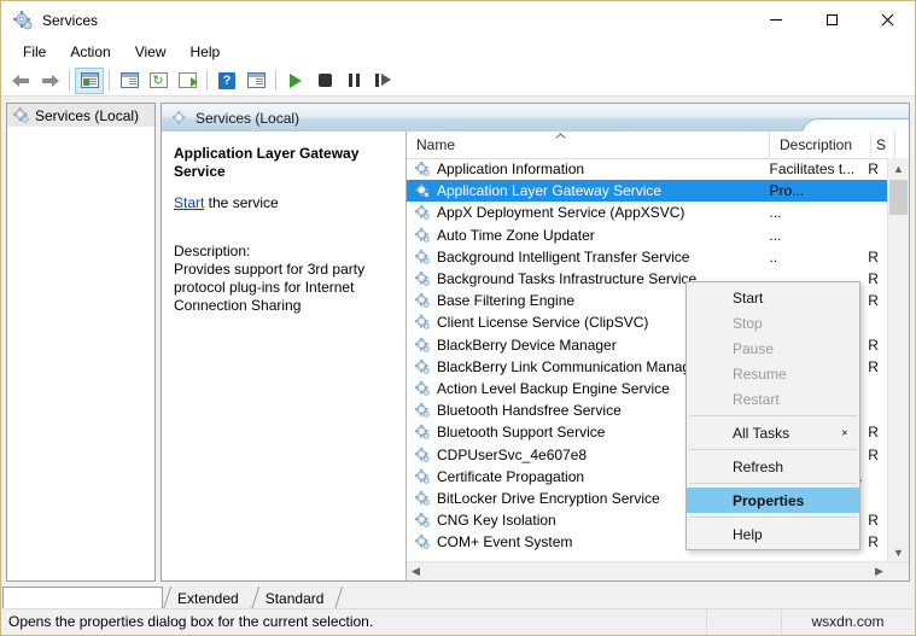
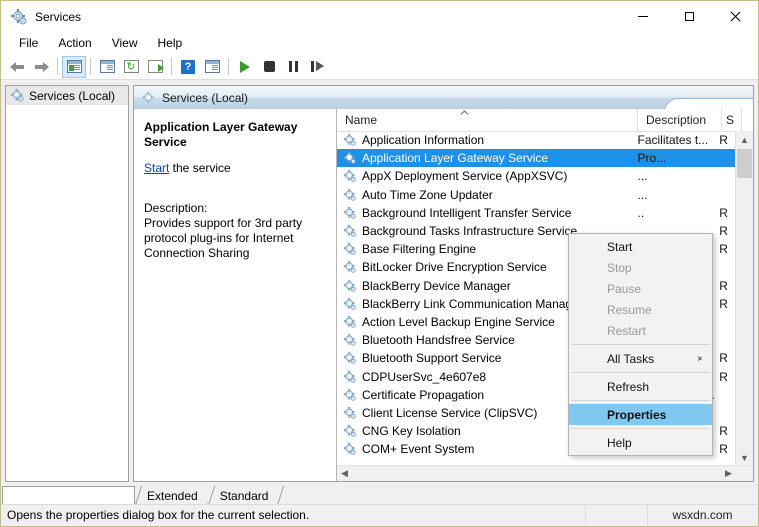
  Services
  File
  Action
  View
  Help
  ↻
  ?
  Services (Local)
  Services (Local)
  Application Layer Gateway Service
  Start the service
  Description:
  Provides support for 3rd party protocol plug-ins for Internet Connection Sharing
  Name
  Description
  S
  Application Information
  Facilitates t...
  R
  Application Layer Gateway Service
  Pro...
  AppX Deployment Service (AppXSVC)
  ...
  Auto Time Zone Updater
  ...
  Background Intelligent Transfer Service
  ..
  R
  Background Tasks Infrastructure Service
  ...
  R
  Base Filtering Engine
  R
- Client License Service (ClipSVC)
+ BitLocker Drive Encryption Service
  BlackBerry Device Manager
  R
  BlackBerry Link Communication Mana
  R
  Action Level Backup Engine Service
  Bluetooth Handsfree Service
  Bluetooth Support Service
  R
  CDPUserSvc_4e607e8
  R
  Certificate Propagation
- BitLocker Drive Encryption Service
+ Client License Service (ClipSVC)
  CNG Key Isolation
  R
  COM+ Event System
  R
  ▲
  ▼
  ◀
  ▶
  Start
  Stop
  Pause
  Resume
  Restart
  All Tasks
  Refresh
  Properties
  Help
  Extended
  Standard
  Opens the properties dialog box for the current selection.
  wsxdn.com
